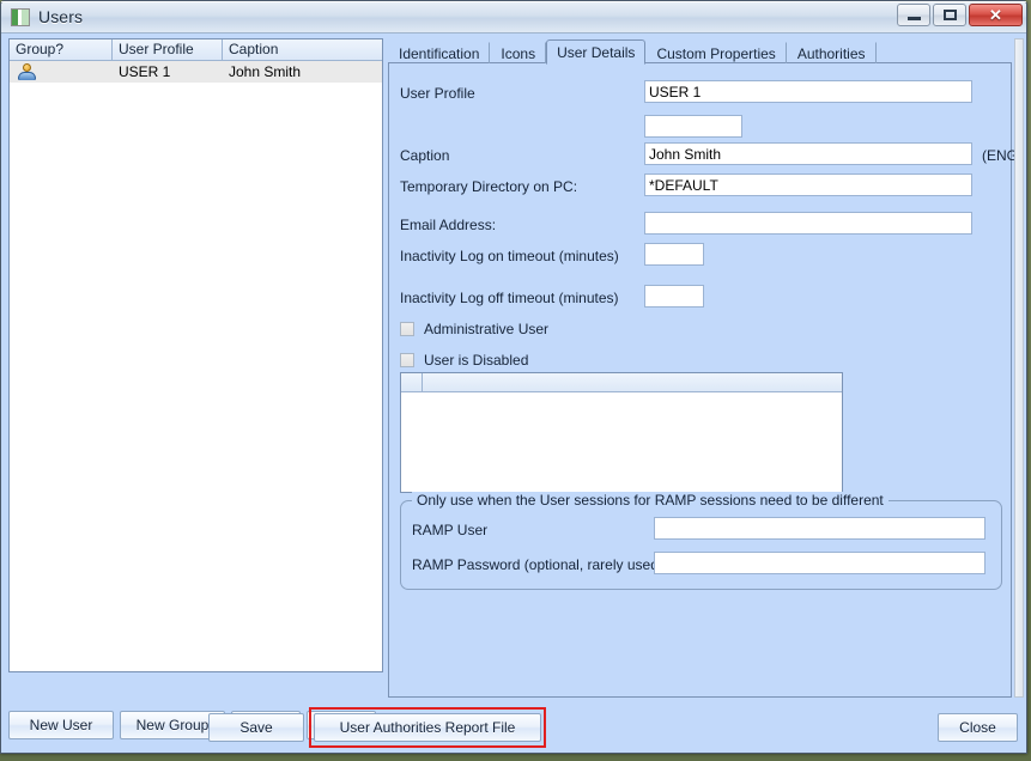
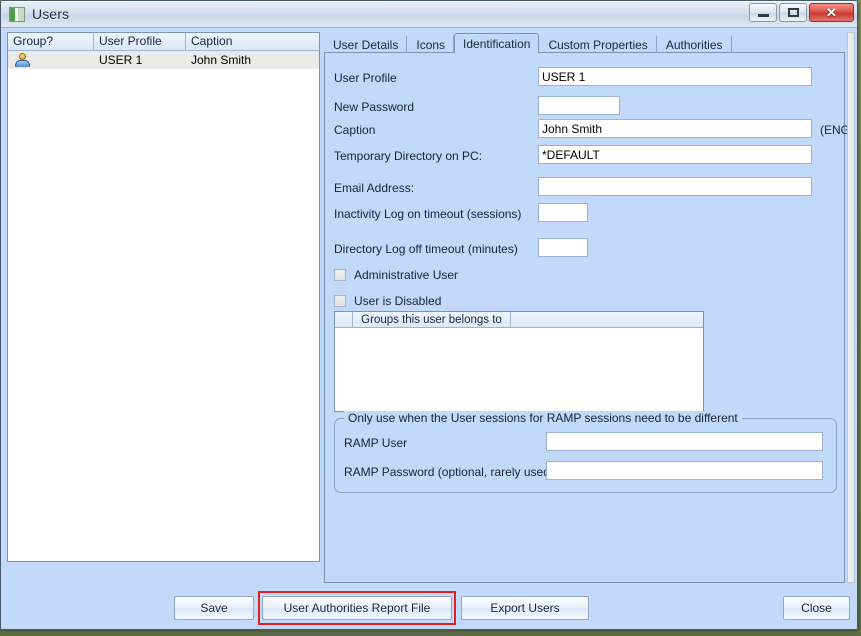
  Users
  ✕
  Group?
  User Profile
  Caption
  USER 1
  John Smith
- New User
- New Group
- Identification
+ User Details
  Icons
- User Details
+ Identification
  Custom Properties
  Authorities
  User Profile
  USER 1
+ New Password
  Caption
  John Smith
  (ENG
  Temporary Directory on PC:
  *DEFAULT
  Email Address:
- Inactivity Log on timeout (minutes)
+ Inactivity Log on timeout (sessions)
- Inactivity Log off timeout (minutes)
+ Directory Log off timeout (minutes)
  Administrative User
  User is Disabled
+ Groups this user belongs to
  Only use when the User sessions for RAMP sessions need to be different
  RAMP User
  RAMP Password (optional, rarely use
  Save
  User Authorities Report File
+ Export Users
  Close
